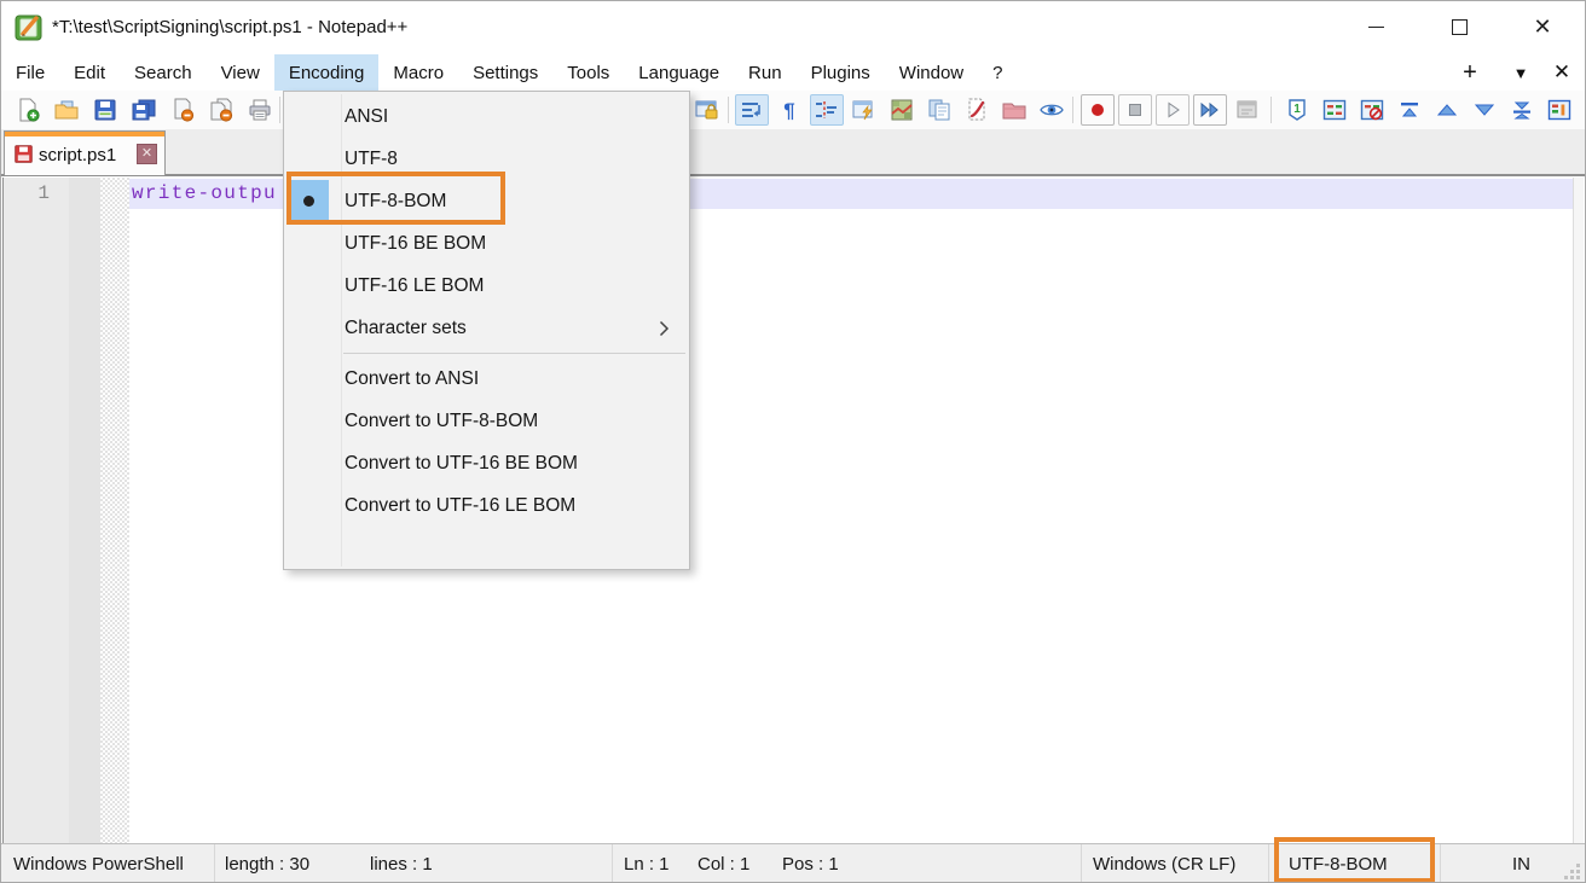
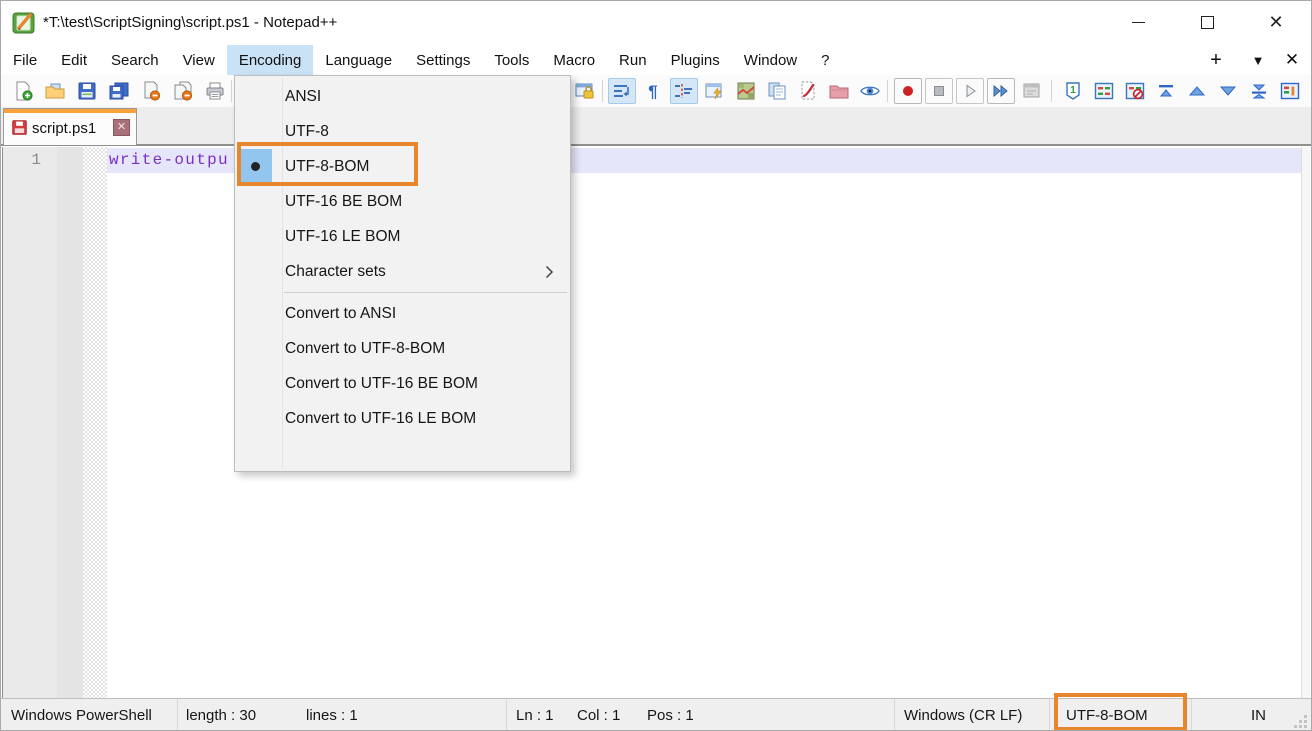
  1
  write-outpu
  *T:\test\ScriptSigning\script.ps1 - Notepad++
  ✕
  File
  Edit
  Search
  View
  Encoding
- Macro
+ Language
  Settings
  Tools
- Language
+ Macro
  Run
  Plugins
  Window
  ?
  +
  ▼
  ✕
  ¶
  1
  script.ps1
  ✕
  Windows PowerShell
  length : 30
  lines : 1
  Ln : 1
  Col : 1
  Pos : 1
  Windows (CR LF)
  UTF-8-BOM
  IN
  ANSI
  UTF-8
  UTF-8-BOM
  UTF-16 BE BOM
  UTF-16 LE BOM
  Character sets
  Convert to ANSI
  Convert to UTF-8-BOM
  Convert to UTF-16 BE BOM
  Convert to UTF-16 LE BOM
